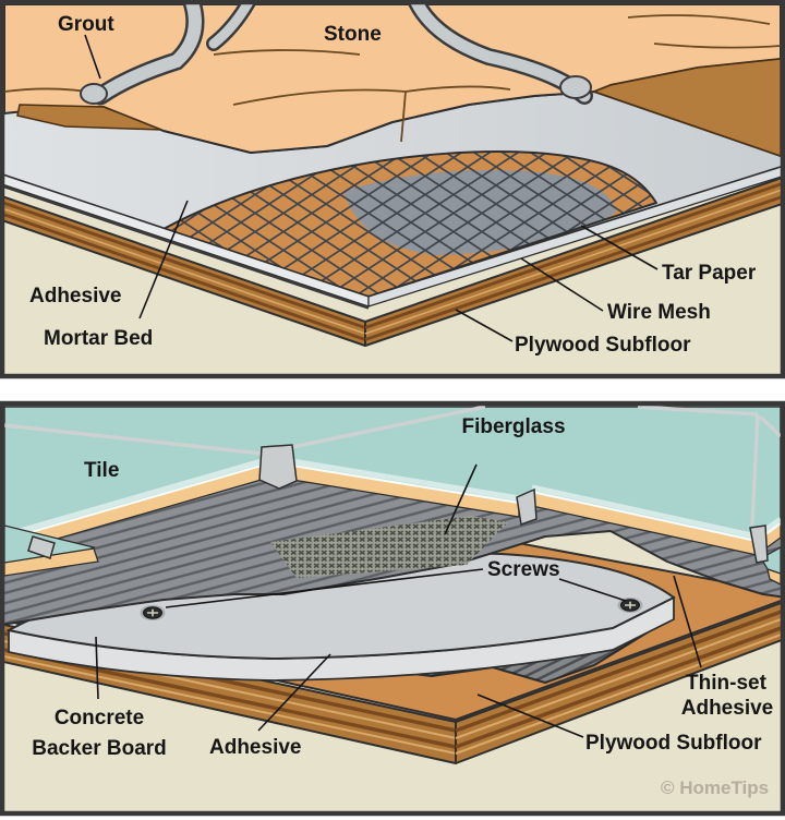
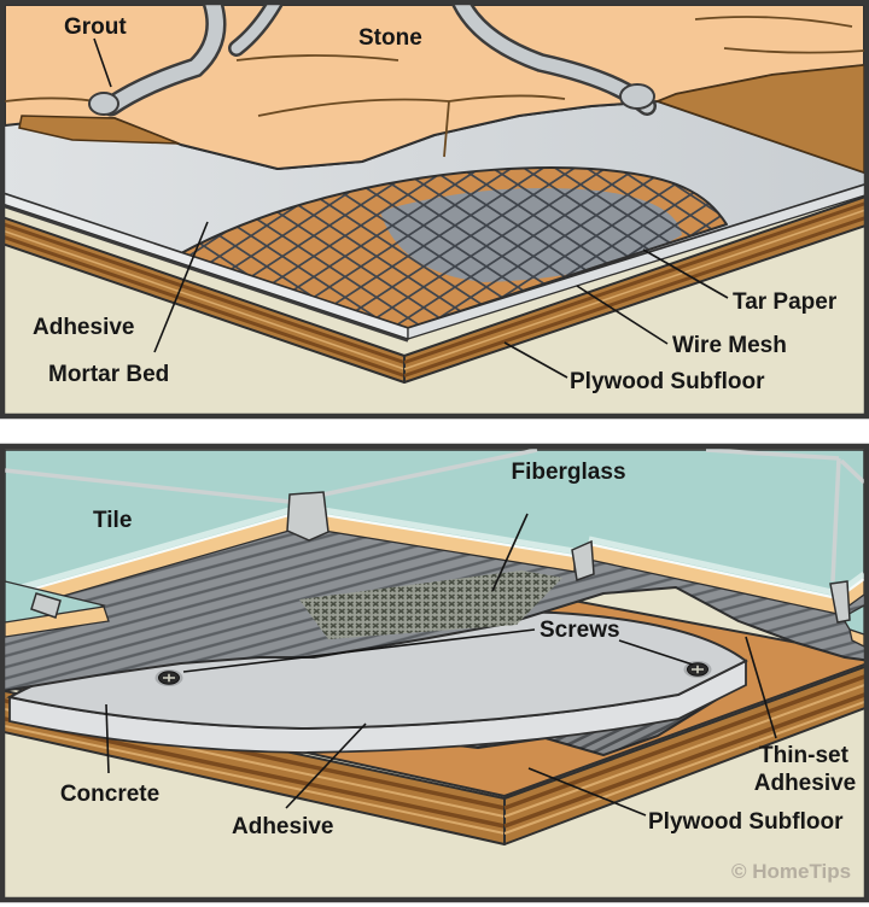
  Grout
  Stone
  Adhesive
  Mortar Bed
  Tar Paper
  Wire Mesh
  Plywood Subfloor
  Fiberglass
  Tile
  Screws
  Concrete
- Backer Board
  Adhesive
  Thin-set
  Adhesive
  Plywood Subfloor
  © HomeTips
